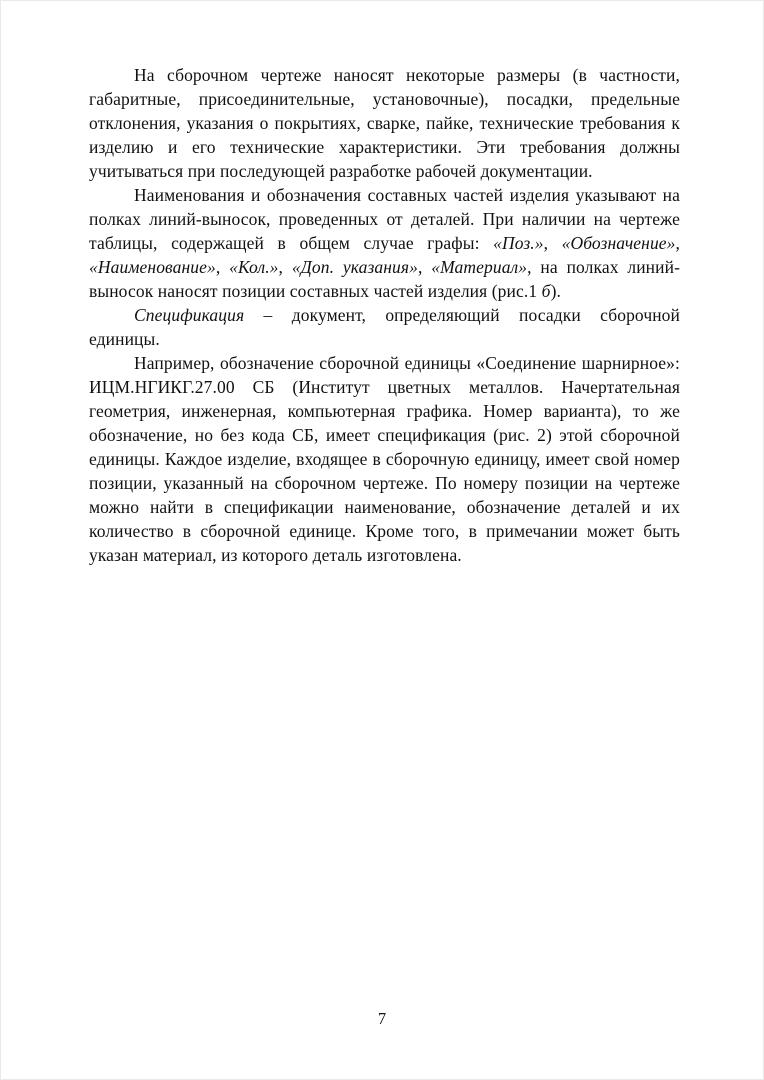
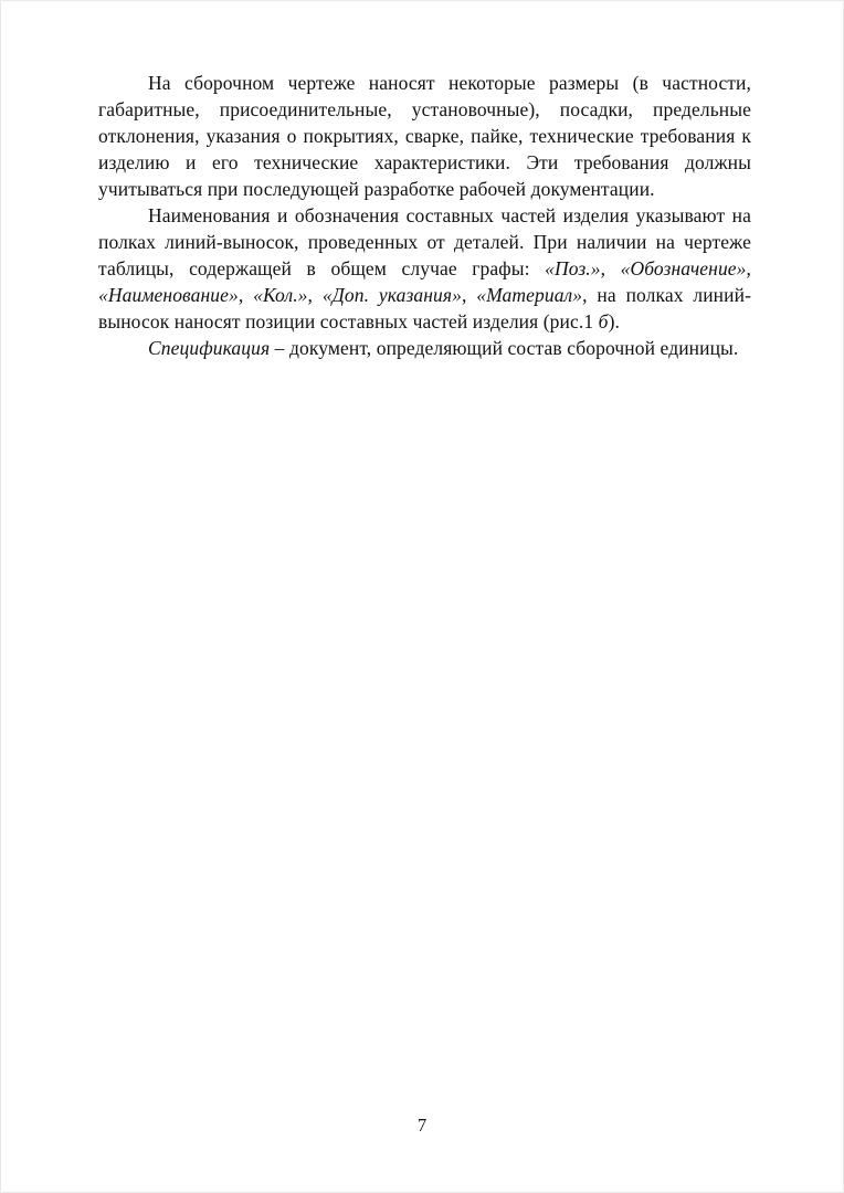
  На сборочном чертеже наносят некоторые размеры (в частности, габаритные, присоединительные, установочные), посадки, предельные отклонения, указания о покрытиях, сварке, пайке, технические требования к изделию и его технические характеристики. Эти требования должны учитываться при последующей разработке рабочей документации.
  Наименования и обозначения составных частей изделия указывают на полках линий-выносок, проведенных от деталей. При наличии на чертеже таблицы, содержащей в общем случае графы: «Поз.», «Обозначение», «Наименование», «Кол.», «Доп. указания», «Материал», на полках линий-выносок наносят позиции составных частей изделия (рис.1 б).
- Спецификация – документ, определяющий посадки сборочной единицы.
+ Спецификация – документ, определяющий состав сборочной единицы.
- Например, обозначение сборочной единицы «Соединение шарнирное»: ИЦМ.НГИКГ.27.00 СБ (Институт цветных металлов. Начертательная геометрия, инженерная, компьютерная графика. Номер варианта), то же обозначение, но без кода СБ, имеет спецификация (рис. 2) этой сборочной единицы. Каждое изделие, входящее в сборочную единицу, имеет свой номер позиции, указанный на сборочном чертеже. По номеру позиции на чертеже можно найти в спецификации наименование, обозначение деталей и их количество в сборочной единице. Кроме того, в примечании может быть указан материал, из которого деталь изготовлена.
  7
